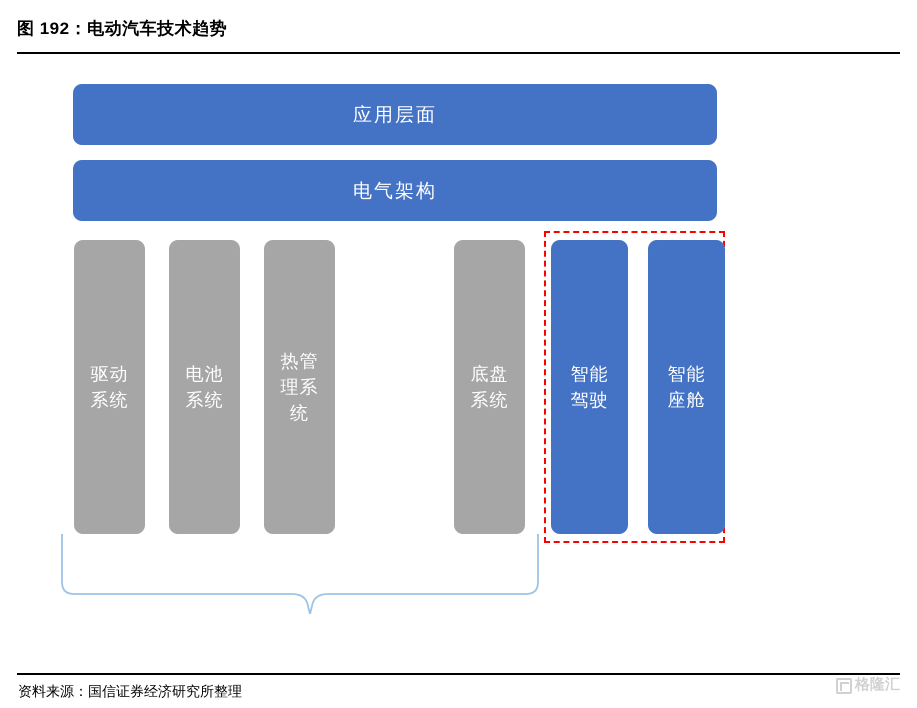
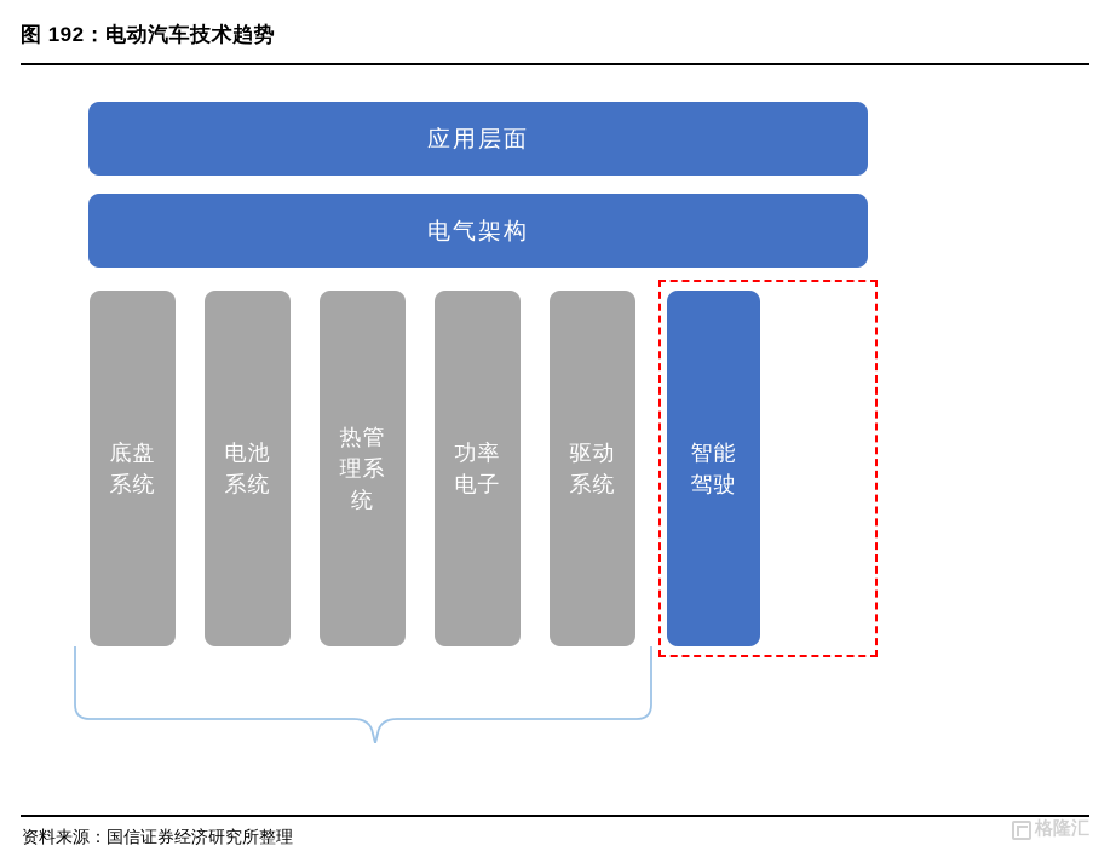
  图 192：电动汽车技术趋势
  应用层面
  电气架构
- 驱动系统
+ 底盘系统
  电池系统
  热管理系统
+ 功率电子
- 底盘系统
+ 驱动系统
  智能驾驶
- 智能座舱
  资料来源：国信证券经济研究所整理
  格隆汇
